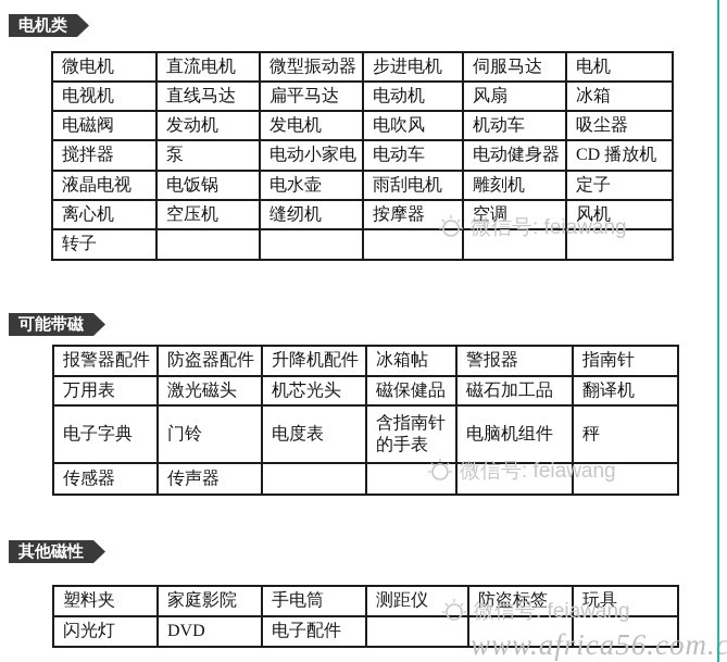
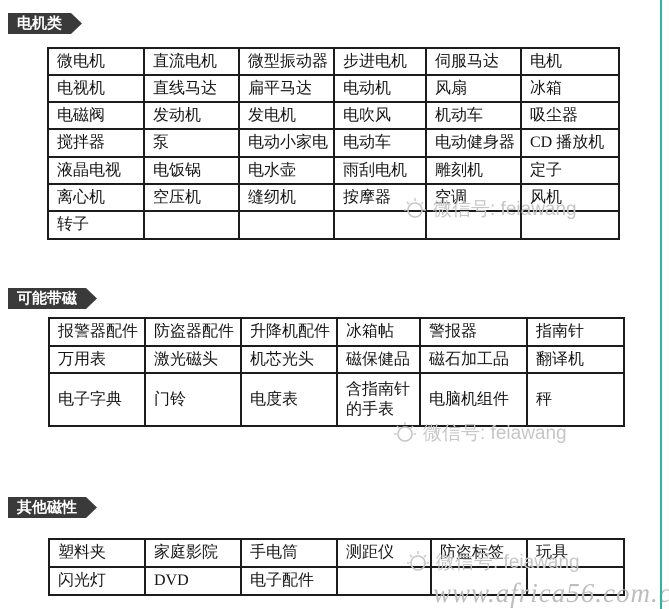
  电机类
  微电机	直流电机	微型振动器	步进电机	伺服马达	电机
  电视机	直线马达	扁平马达	电动机	风扇	冰箱
  电磁阀	发动机	发电机	电吹风	机动车	吸尘器
  搅拌器	泵	电动小家电	电动车	电动健身器	CD 播放机
  液晶电视	电饭锅	电水壶	雨刮电机	雕刻机	定子
  离心机	空压机	缝纫机	按摩器	空调	风机
  转子
  可能带磁
  报警器配件	防盗器配件	升降机配件	冰箱帖	警报器	指南针
  万用表	激光磁头	机芯光头	磁保健品	磁石加工品	翻译机
  电子字典	门铃	电度表	含指南针的手表	电脑机组件	秤
- 传感器	传声器
  其他磁性
  塑料夹	家庭影院	手电筒	测距仪	防盗标签	玩具
  闪光灯	DVD	电子配件
  微信号: feiawang
  微信号: feiawang
  微信号: feiawang
  www.africa56.com.c
